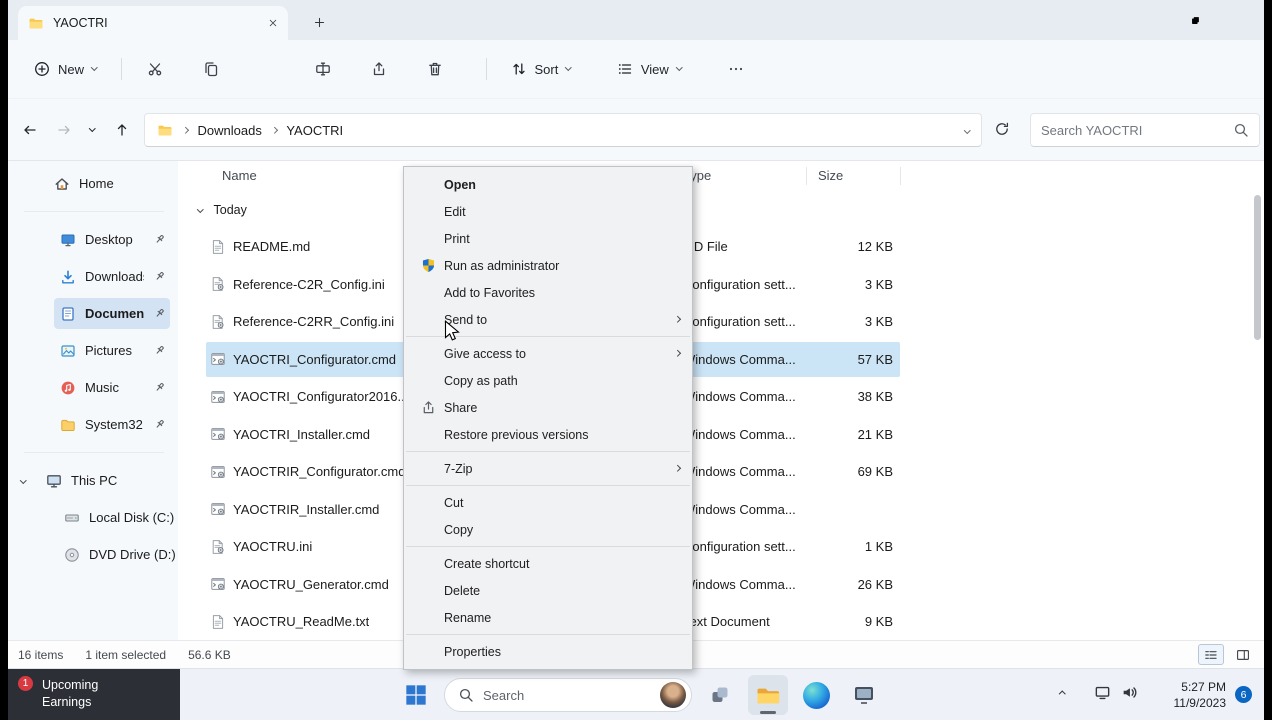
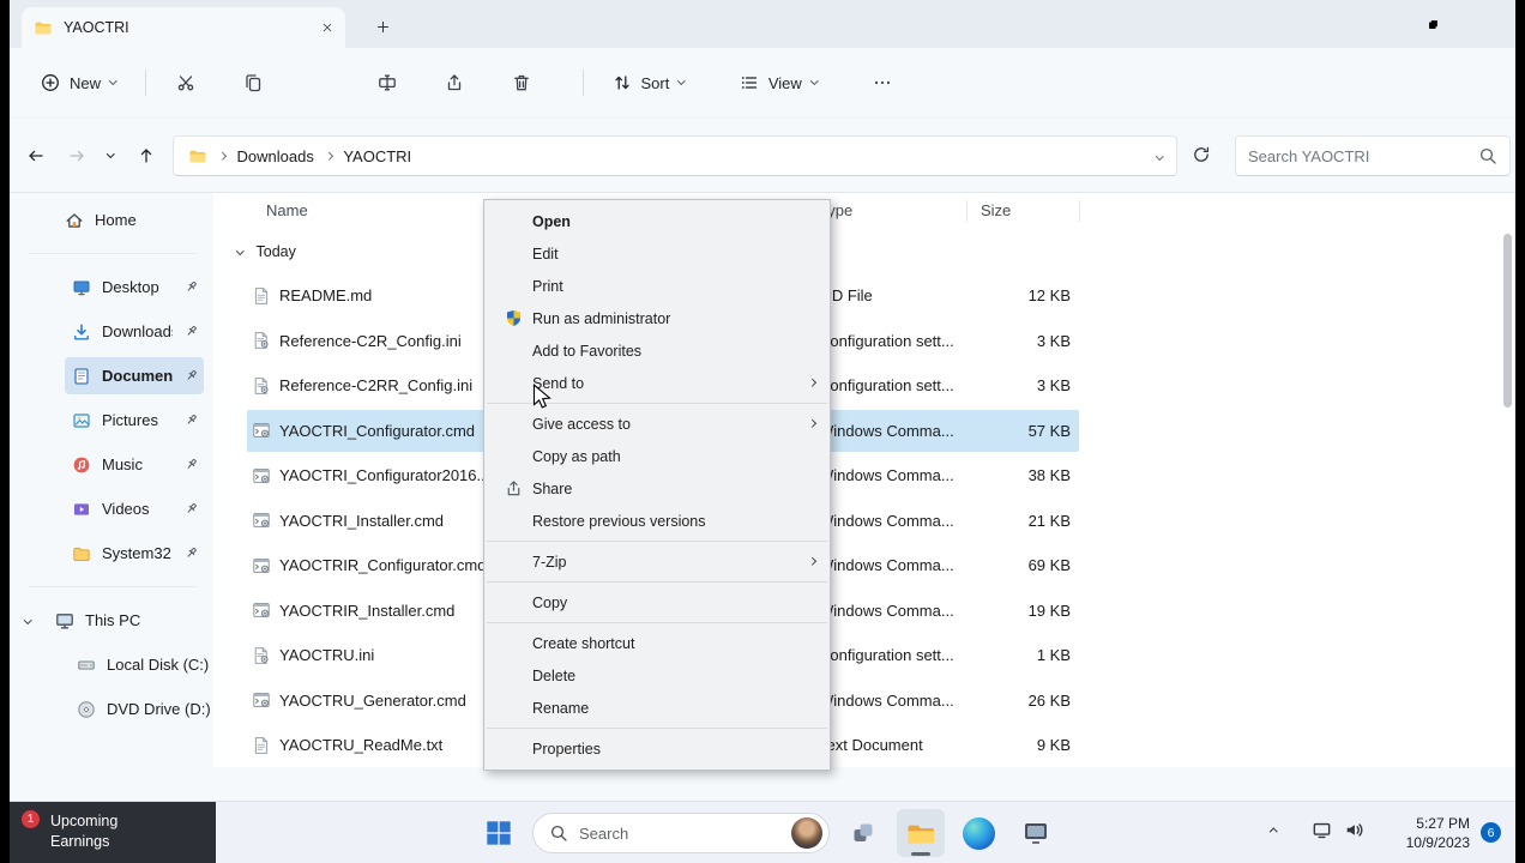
  YAOCTRI
  New
  Sort
  View
  Downloads
  YAOCTRI
  Search YAOCTRI
  Home
  Desktop
  Download
  Documen
  Pictures
  Music
+ Videos
  System32
  This PC
  Local Disk (C:)
  DVD Drive (D:)
  Name
  ype
  Size
  Today
  README.md
  D File
  12 KB
  Reference-C2R_Config.ini
  onfiguration sett...
  3 KB
  Reference-C2RR_Config.ini
  onfiguration sett...
  3 KB
  YAOCTRI_Configurator.cmd
  indows Comma...
  57 KB
  YAOCTRI_Configurator2016.
  indows Comma...
  38 KB
  YAOCTRI_Installer.cmd
  indows Comma...
  21 KB
  YAOCTRIR_Configurator.cmd
  indows Comma...
  69 KB
  YAOCTRIR_Installer.cmd
  indows Comma...
+ 19 KB
  YAOCTRU.ini
  onfiguration sett...
  1 KB
  YAOCTRU_Generator.cmd
  indows Comma...
  26 KB
  YAOCTRU_ReadMe.txt
  ext Document
  9 KB
- 16 items
- 1 item selected
- 56.6 KB
  Open
  Edit
  Print
  Run as administrator
  Add to Favorites
  Send to
  Give access to
  Copy as path
  Share
  Restore previous versions
  7-Zip
- Cut
  Copy
  Create shortcut
  Delete
  Rename
  Properties
  1
  Upcoming
  Earnings
  Search
  5:27 PM
- 11/9/2023
+ 10/9/2023
  6
